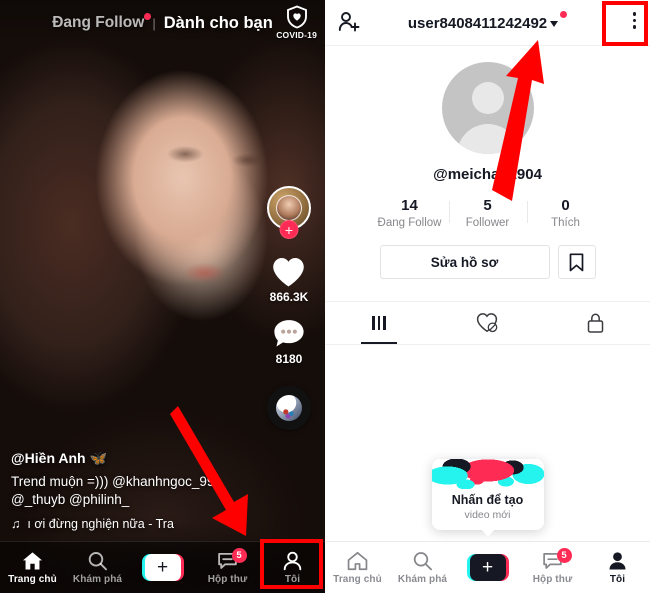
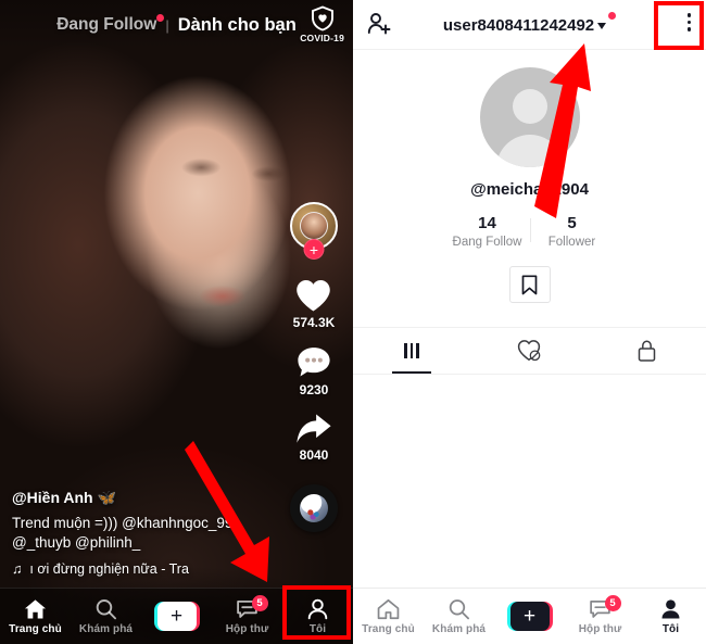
  Đang Follow
  |
  Dành cho bạn
  COVID-19
  +
- 866.3K
+ 574.3K
- 8180
+ 9230
+ 8040
  @Hiền Anh 🦋
  Trend muộn =))) @khanhngoc_9 @_thuyb @philinh_
  ♫
  ı ơi đừng nghiện nữa - Tra
  Trang chủ
  Khám phá
  +
  5
  Hộp thư
  Tôi
  user8408411242492
  @meicha904
  14
  Đang Follow
  5
  Follower
- 0
- Thích
- Sửa hồ sơ
- Nhấn để tạo
- video mới
  Trang chủ
  Khám phá
  +
  5
  Hộp thư
  Tôi
